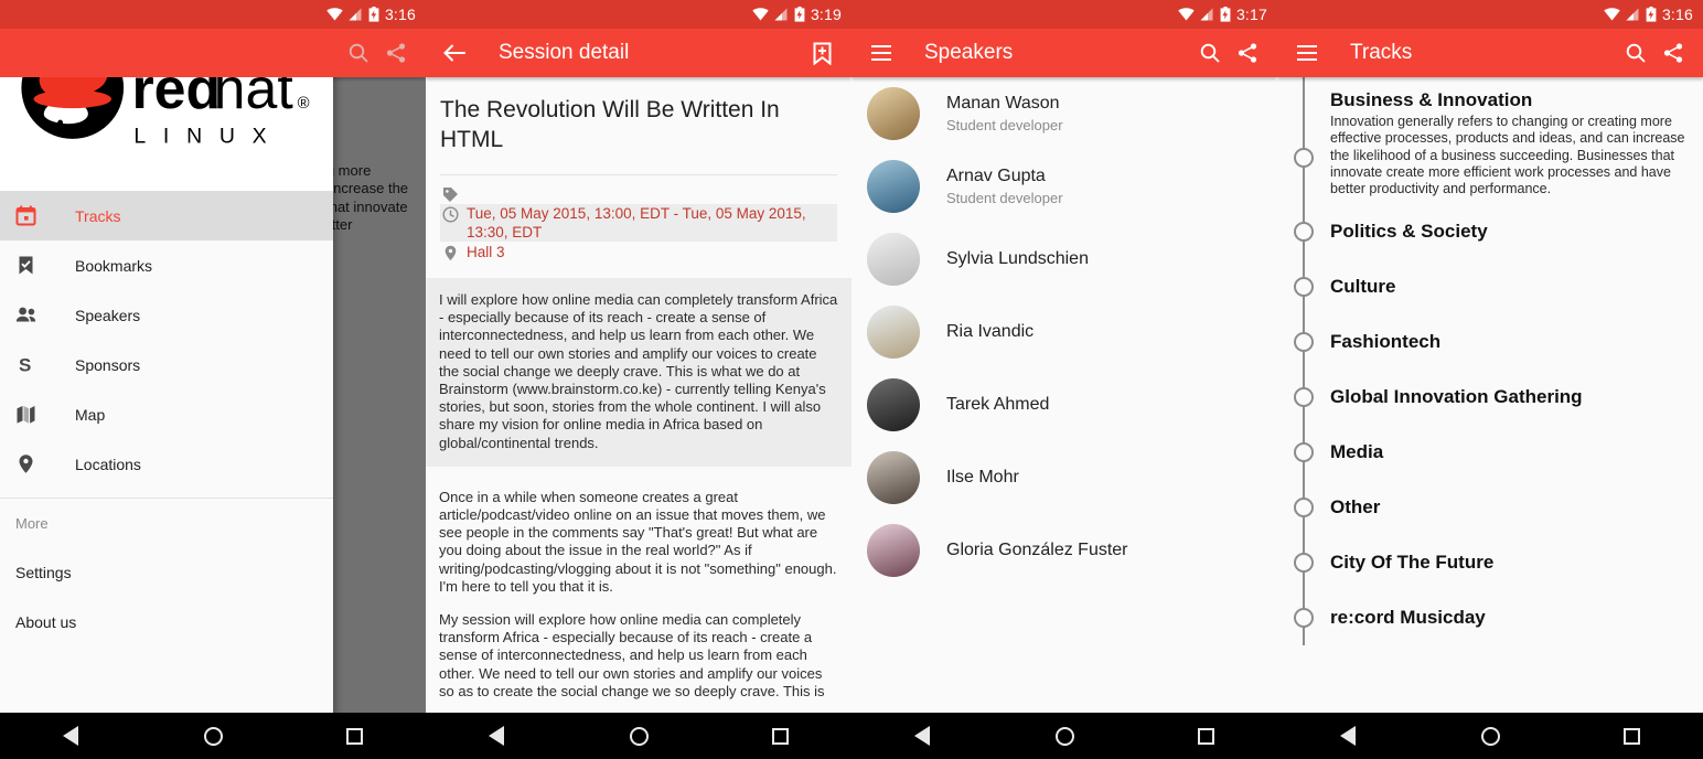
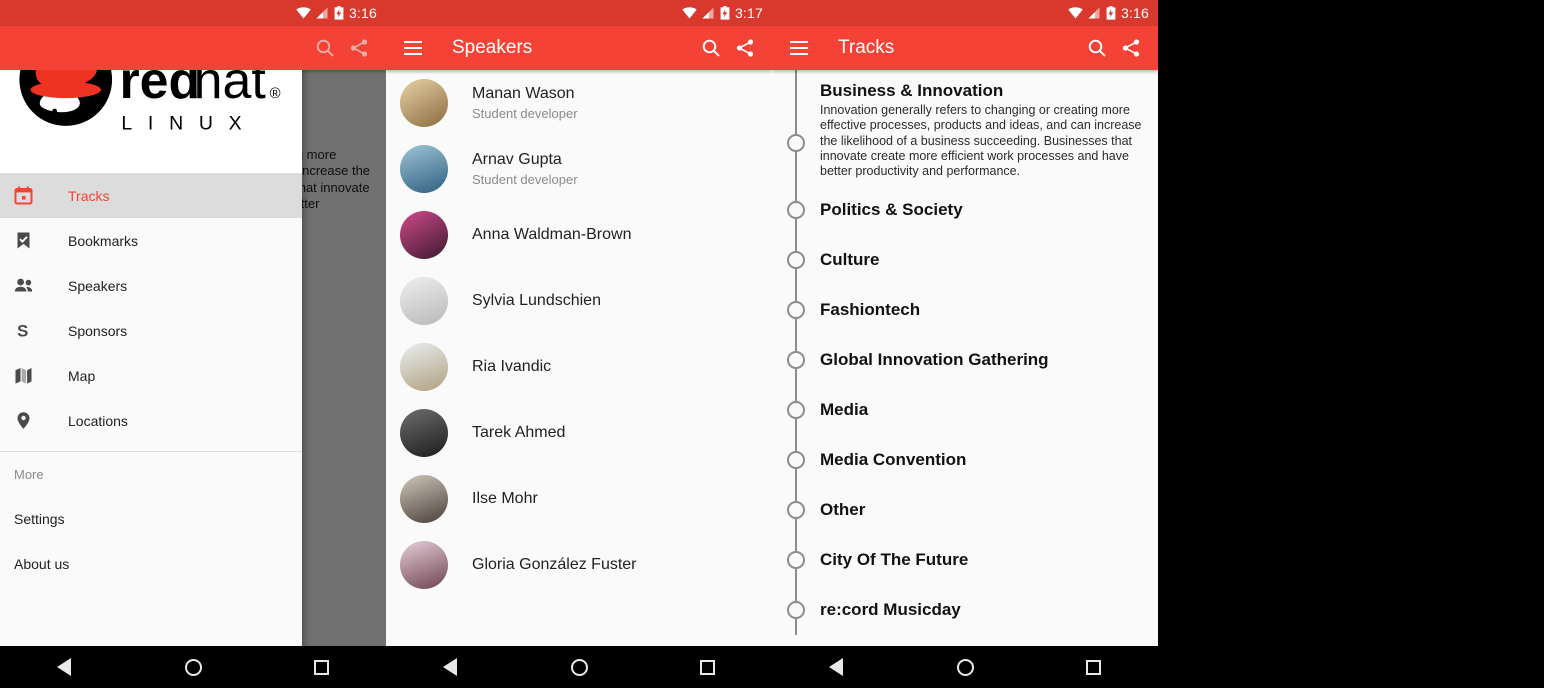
  3:16
  red
  hat
  ®
  LINUX
  Tracks
  Bookmarks
  Speakers
  S
  Sponsors
  Map
  Locations
  More
  Settings
  About us
- 3:19
- Session detail
- The Revolution Will Be Written In HTML
- Tue, 05 May 2015, 13:00, EDT - Tue, 05 May 2015, 13:30, EDT
- Hall 3
- I will explore how online media can completely transform Africa - especially because of its reach - create a sense of interconnectedness, and help us learn from each other. We need to tell our own stories and amplify our voices to create the social change we deeply crave. This is what we do at Brainstorm (www.brainstorm.co.ke) - currently telling Kenya's stories, but soon, stories from the whole continent. I will also share my vision for online media in Africa based on global/continental trends.
- Once in a while when someone creates a great article/podcast/video online on an issue that moves them, we see people in the comments say "That's great! But what are you doing about the issue in the real world?" As if writing/podcasting/vlogging about it is not "something" enough. I'm here to tell you that it is.
- My session will explore how online media can completely transform Africa - especially because of its reach - create a sense of interconnectedness, and help us learn from each other. We need to tell our own stories and amplify our voices so as to create the social change we so deeply crave. This is
  3:17
  Speakers
  Manan Wason
  Student developer
  Arnav Gupta
  Student developer
+ Anna Waldman-Brown
  Sylvia Lundschien
  Ria Ivandic
  Tarek Ahmed
  Ilse Mohr
  Gloria González Fuster
  3:16
  Tracks
  Business & Innovation
  Innovation generally refers to changing or creating more effective processes, products and ideas, and can increase the likelihood of a business succeeding. Businesses that innovate create more efficient work processes and have better productivity and performance.
  Politics & Society
  Culture
  Fashiontech
  Global Innovation Gathering
  Media
+ Media Convention
  Other
  City Of The Future
  re:cord Musicday
